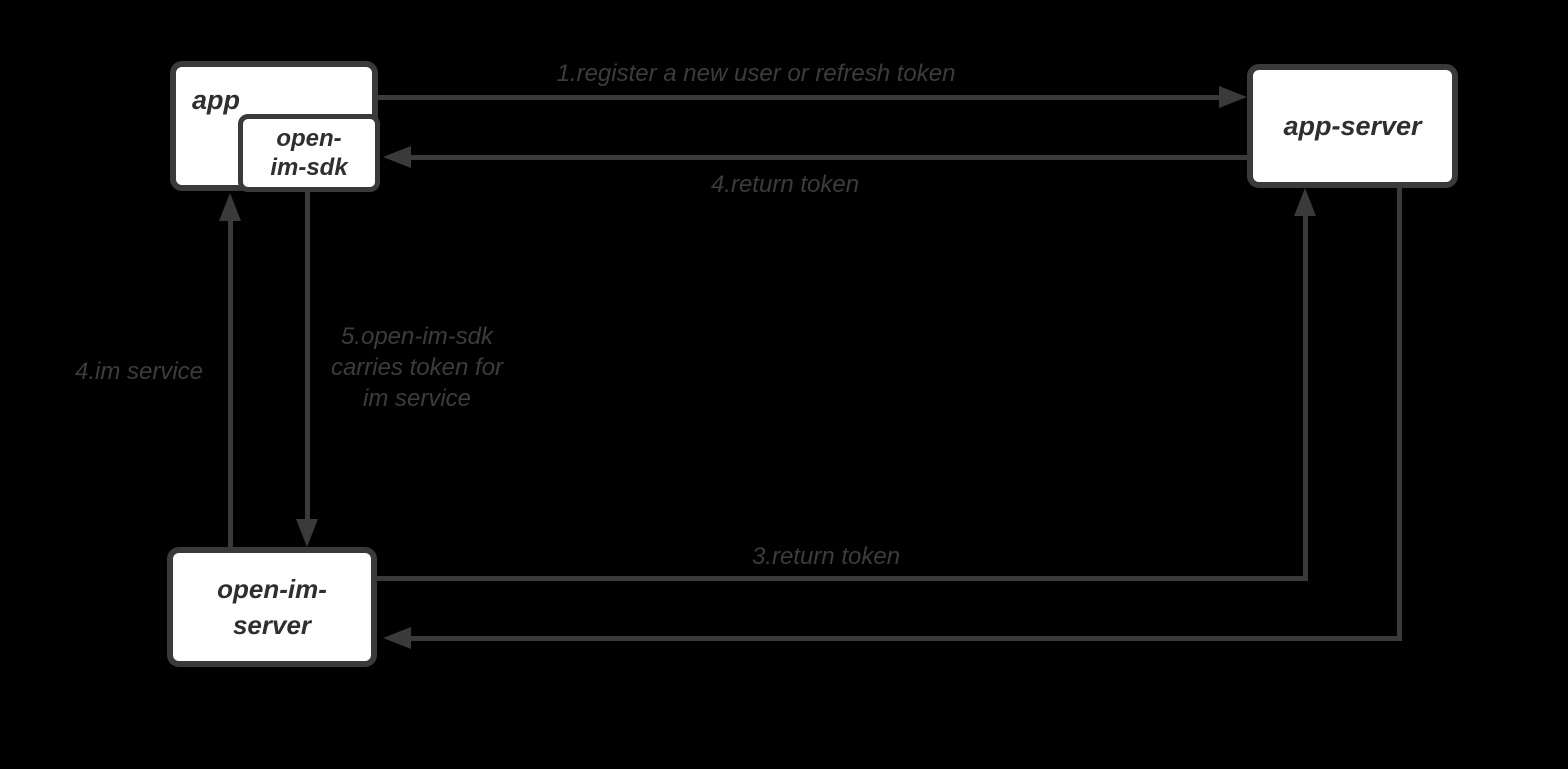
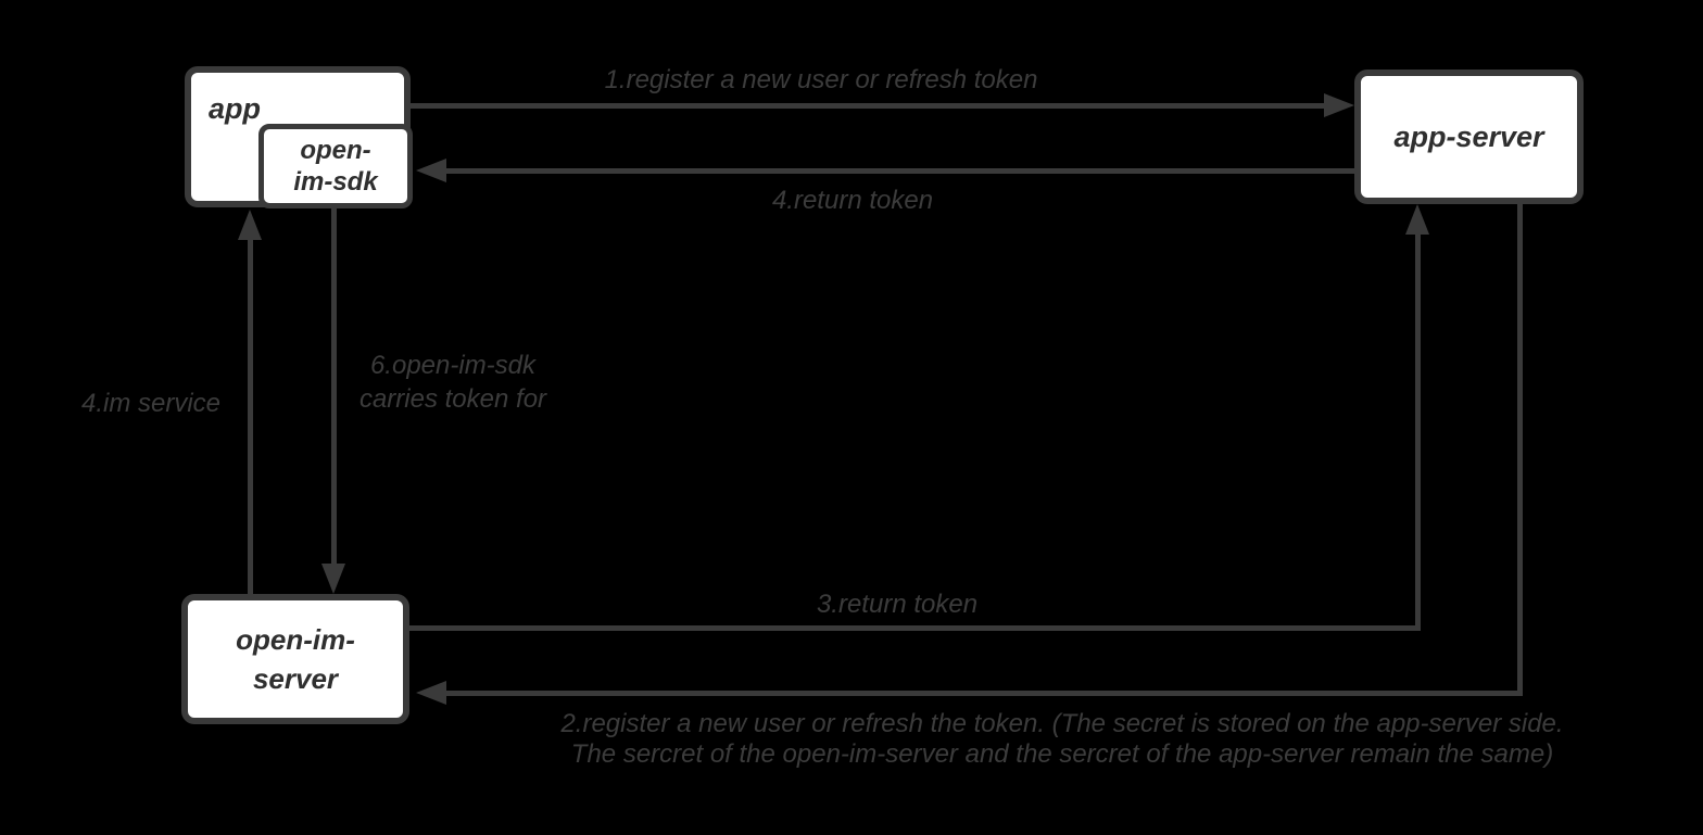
  1.register a new user or refresh token
  4.return token
- 5.open-im-sdk
+ 6.open-im-sdk
  carries token for
- im service
  4.im service
  3.return token
+ 2.register a new user or refresh the token. (The secret is stored on the app-server side.
+ The sercret of the open-im-server and the sercret of the app-server remain the same)
  app
  open-
  im-sdk
  app-server
  open-im-
  server
